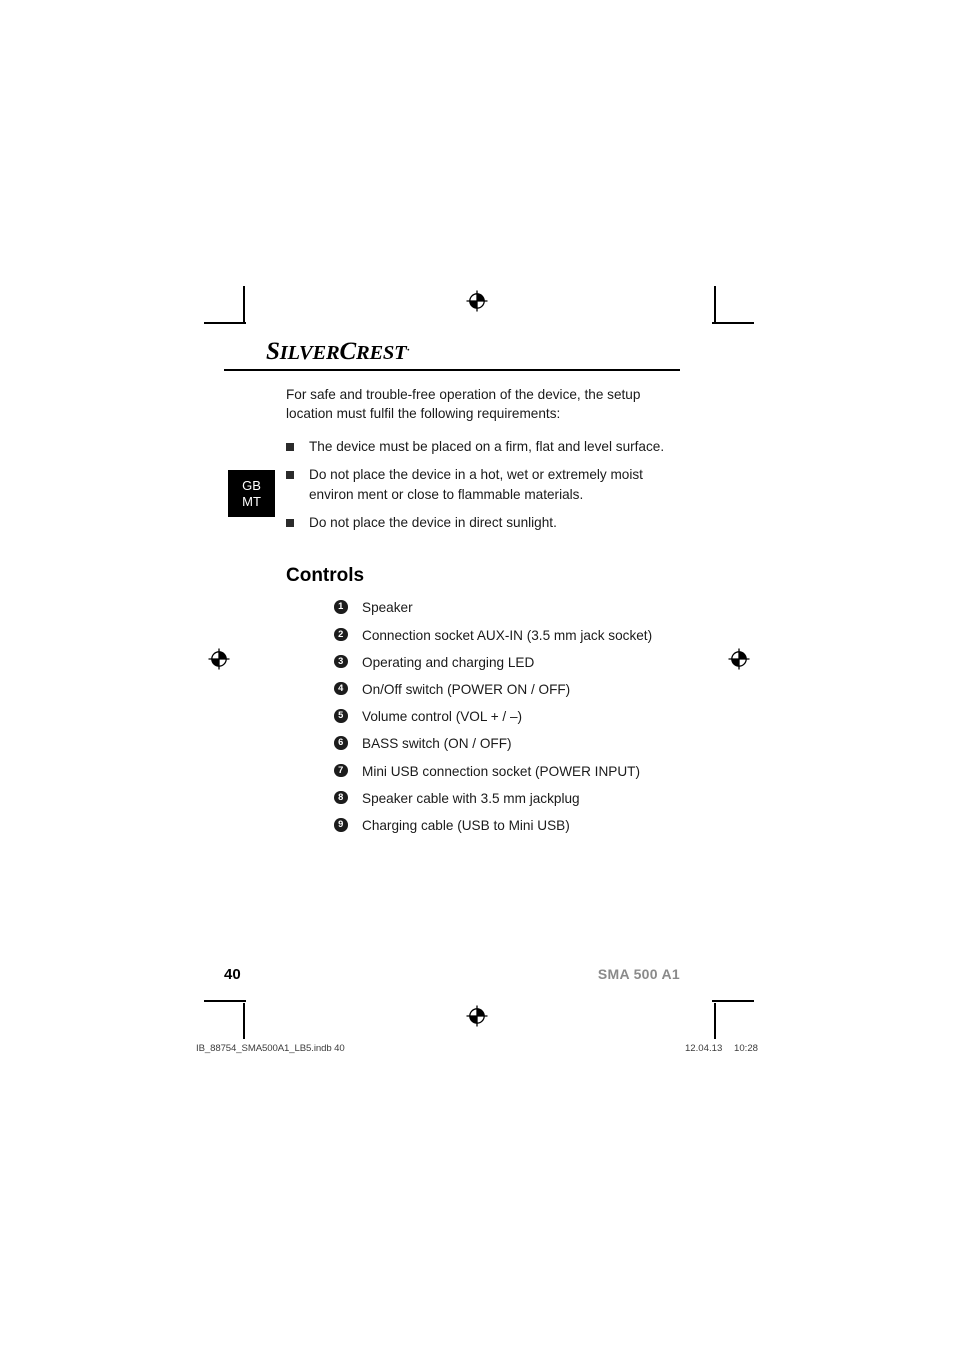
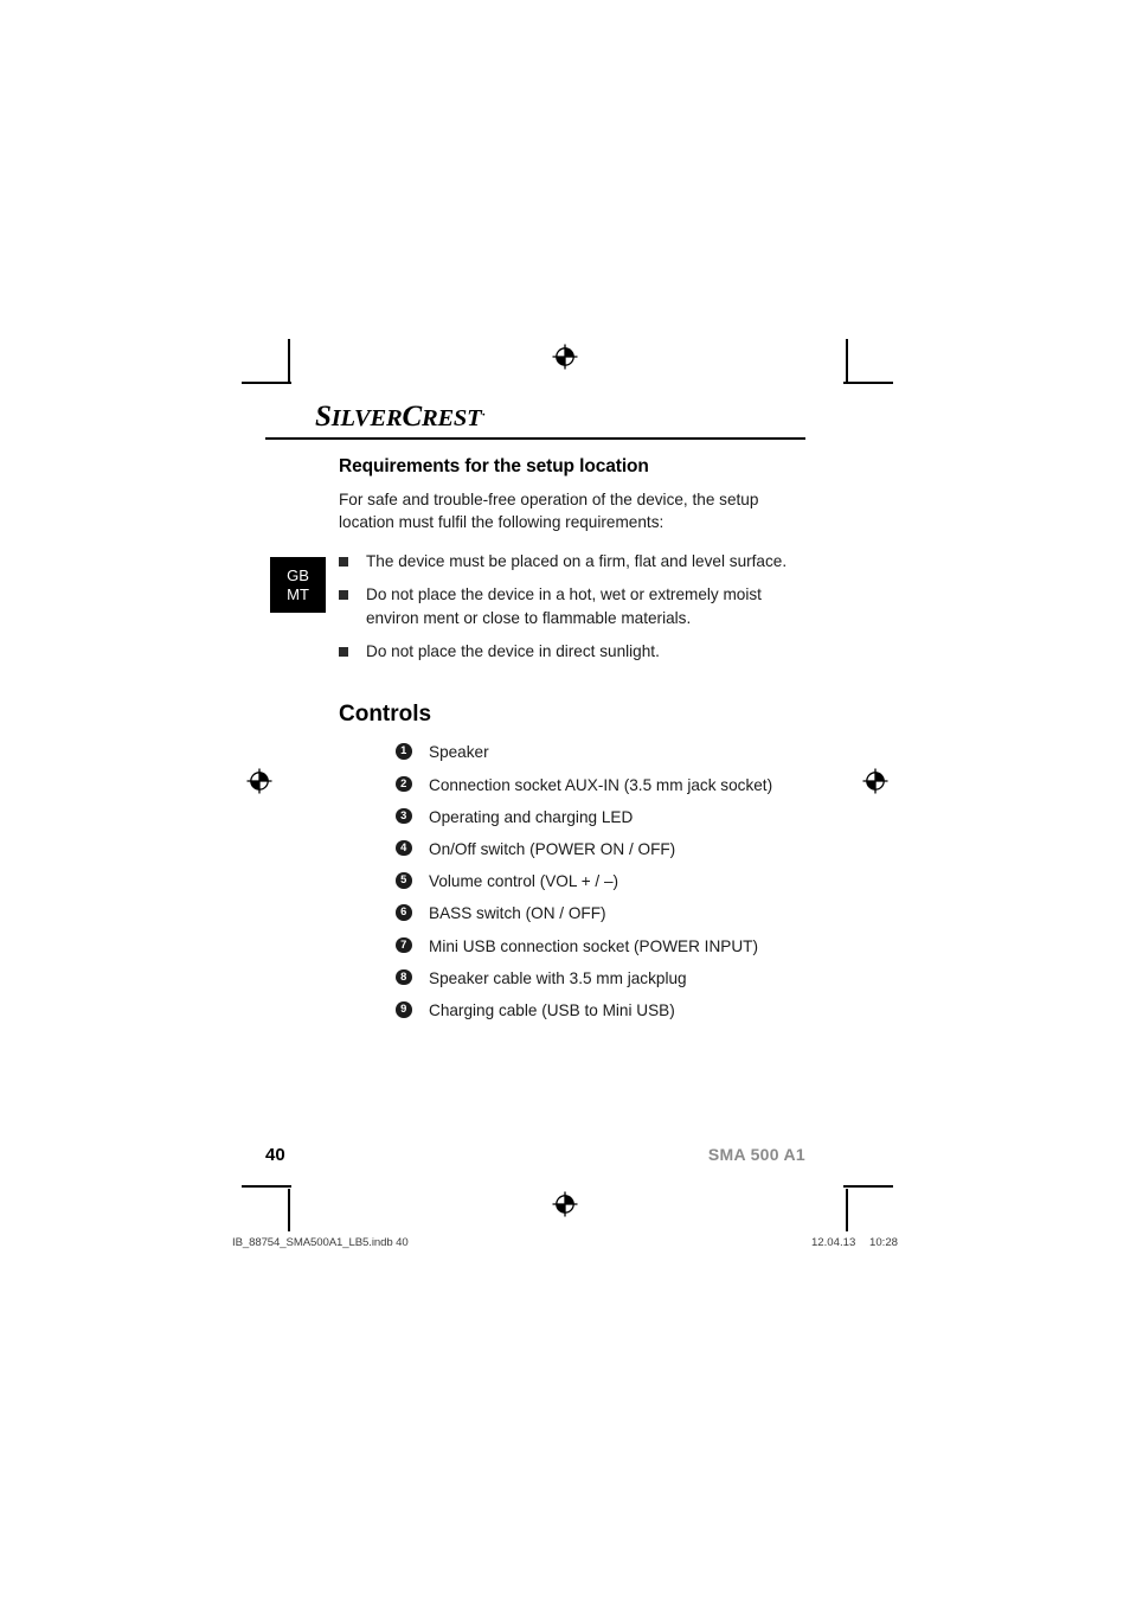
  GB
  MT
  SILVERCREST·
+ Requirements for the setup location
  For safe and trouble-free operation of the device, the setup location must fulfil the following requirements:
  The device must be placed on a firm, flat and level surface.
  Do not place the device in a hot, wet or extremely moist environ­ ment or close to flammable materials.
  Do not place the device in direct sunlight.
  Controls
  1
  Speaker
  2
  Connection socket AUX-IN (3.5 mm jack socket)
  3
  Operating and charging LED
  4
  On/Off switch (POWER ON / OFF)
  5
  Volume control (VOL + / –)
  6
  BASS switch (ON / OFF)
  7
  Mini USB connection socket (POWER INPUT)
  8
  Speaker cable with 3.5 mm jackplug
  9
  Charging cable (USB to Mini USB)
  40
  SMA 500 A1
  IB_88754_SMA500A1_LB5.indb 40
  12.04.13 10:28
